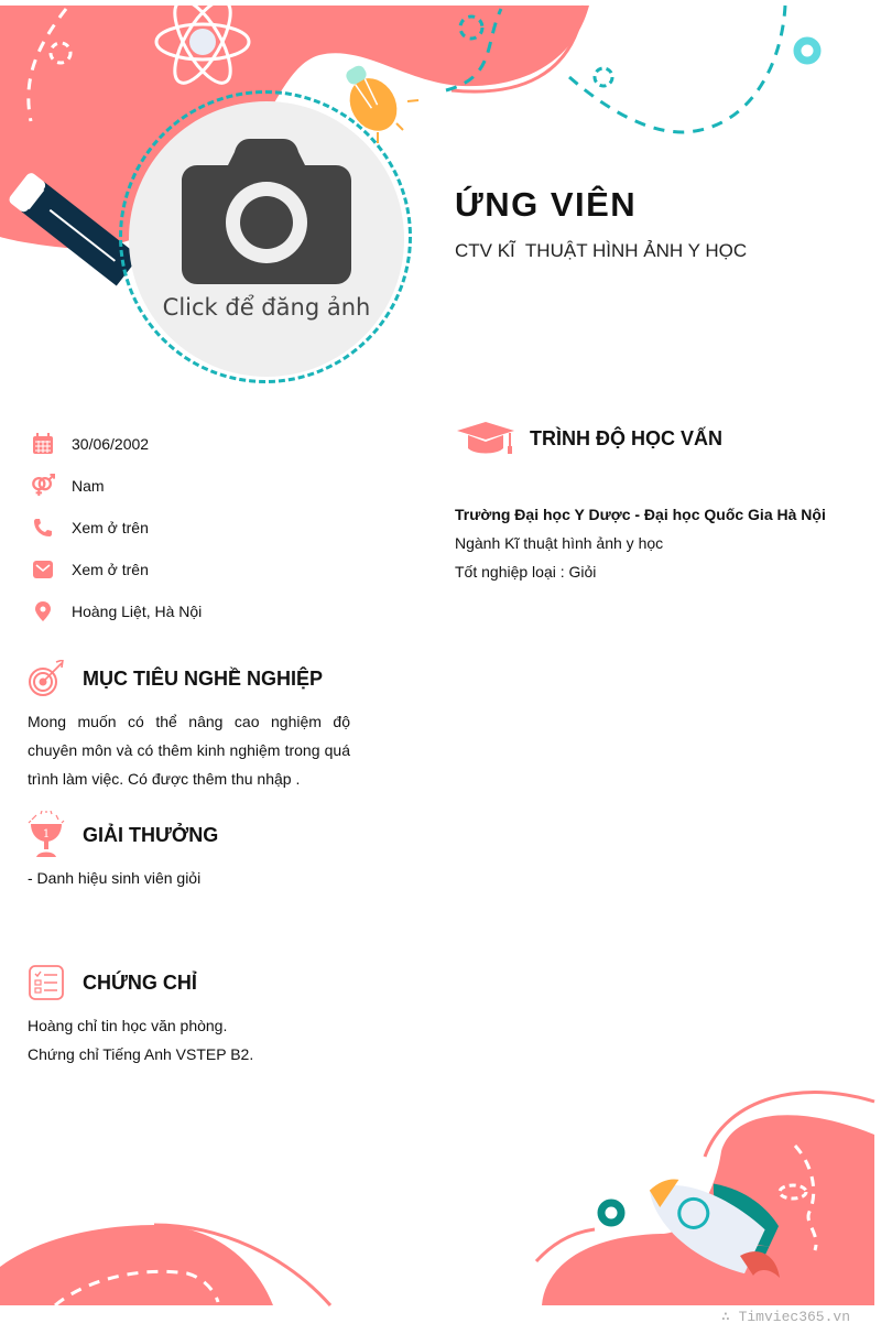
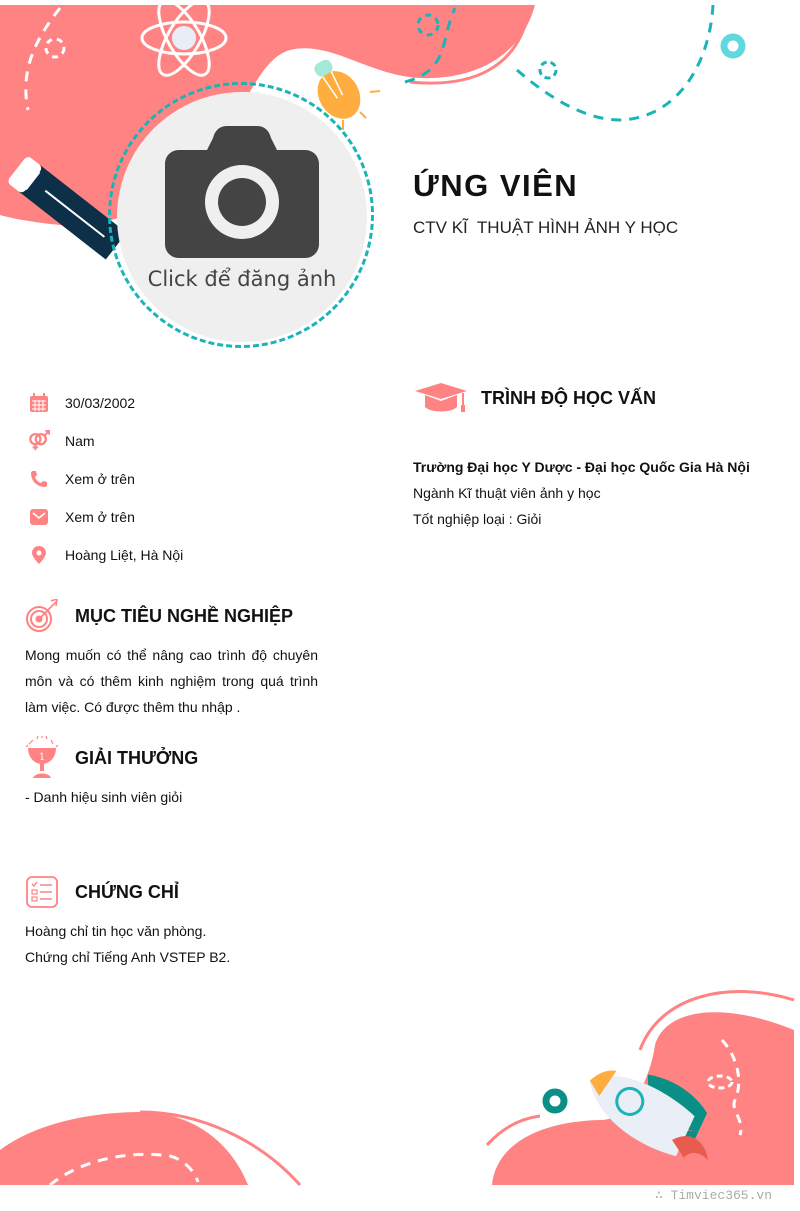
  Click để đăng ảnh
  ỨNG VIÊN
  CTV KĨ THUẬT HÌNH ẢNH Y HỌC
- 30/06/2002
+ 30/03/2002
  Nam
  Xem ở trên
  Xem ở trên
  Hoàng Liệt, Hà Nội
  MỤC TIÊU NGHỀ NGHIỆP
- Mong muốn có thể nâng cao nghiệm độ chuyên môn và có thêm kinh nghiệm trong quá trình làm việc. Có được thêm thu nhập .
+ Mong muốn có thể nâng cao trình độ chuyên môn và có thêm kinh nghiệm trong quá trình làm việc. Có được thêm thu nhập .
  1
  GIẢI THƯỞNG
  - Danh hiệu sinh viên giỏi
  CHỨNG CHỈ
  Hoàng chỉ tin học văn phòng.
  Chứng chỉ Tiếng Anh VSTEP B2.
  TRÌNH ĐỘ HỌC VẤN
  Trường Đại học Y Dược - Đại học Quốc Gia Hà Nội
- Ngành Kĩ thuật hình ảnh y học
+ Ngành Kĩ thuật viên ảnh y học
  Tốt nghiệp loại : Giỏi
  ∴ Timviec365.vn
